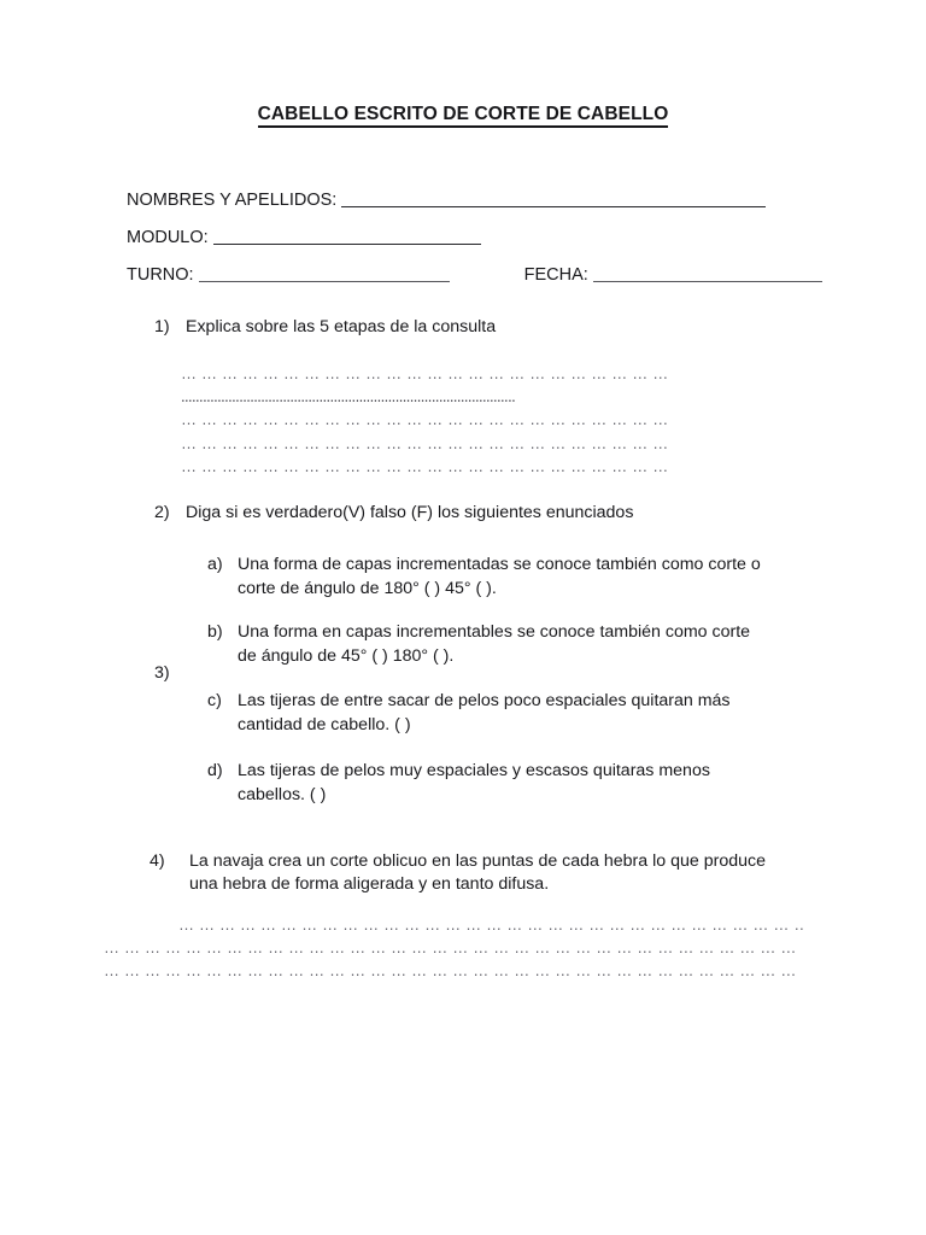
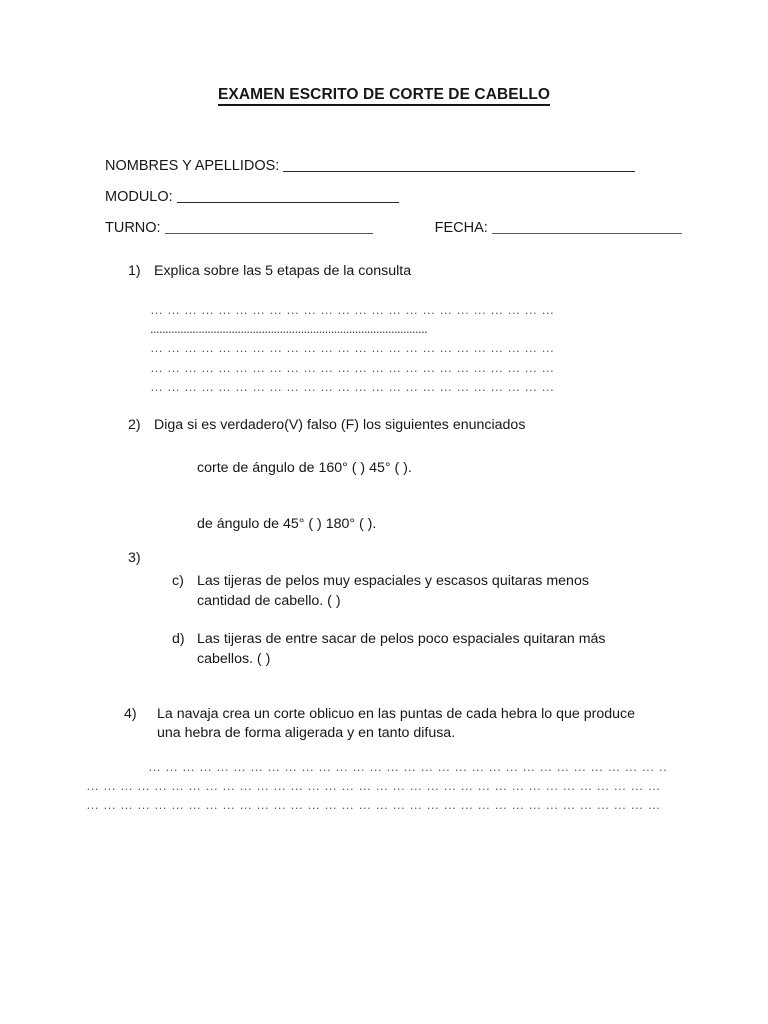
- CABELLO ESCRITO DE CORTE DE CABELLO
+ EXAMEN ESCRITO DE CORTE DE CABELLO
  NOMBRES Y APELLIDOS:
  MODULO:
  TURNO:
  FECHA:
  1)
  Explica sobre las 5 etapas de la consulta
  ............................................................................................
  2)
  Diga si es verdadero(V) falso (F) los siguientes enunciados
- a)
- Una forma de capas incrementadas se conoce también como corte o
- corte de ángulo de 180° ( ) 45° ( ).
+ corte de ángulo de 160° ( ) 45° ( ).
- b)
- Una forma en capas incrementables se conoce también como corte
  de ángulo de 45° ( ) 180° ( ).
  3)
  c)
- Las tijeras de entre sacar de pelos poco espaciales quitaran más
+ Las tijeras de pelos muy espaciales y escasos quitaras menos
  cantidad de cabello. ( )
  d)
- Las tijeras de pelos muy espaciales y escasos quitaras menos
+ Las tijeras de entre sacar de pelos poco espaciales quitaran más
  cabellos. ( )
  4)
  La navaja crea un corte oblicuo en las puntas de cada hebra lo que produce una hebra de forma aligerada y en tanto difusa.
  … … … … … … … … … … … … … … … … … … … … … … … … … … … … … … …
  … … … … … … … … … … … … … … … … … … … … … … … … … … … … … … … … … …
  … … … … … … … … … … … … … … … … … … … … … … … … … … … … … … … … … …
